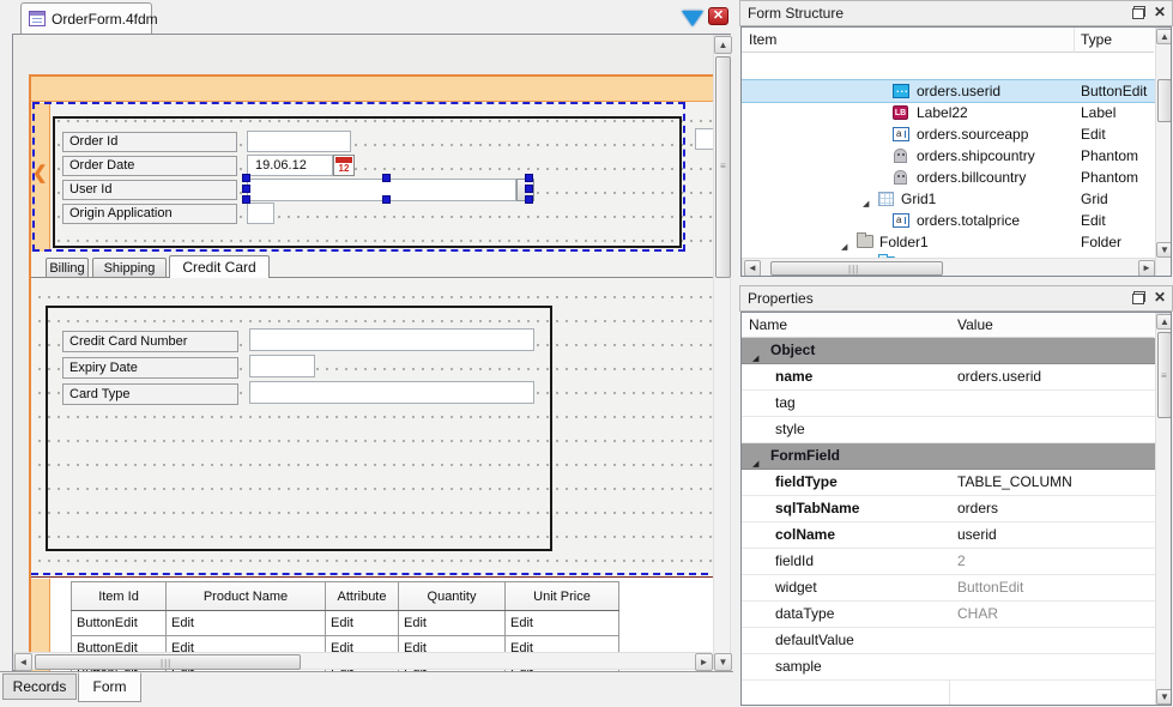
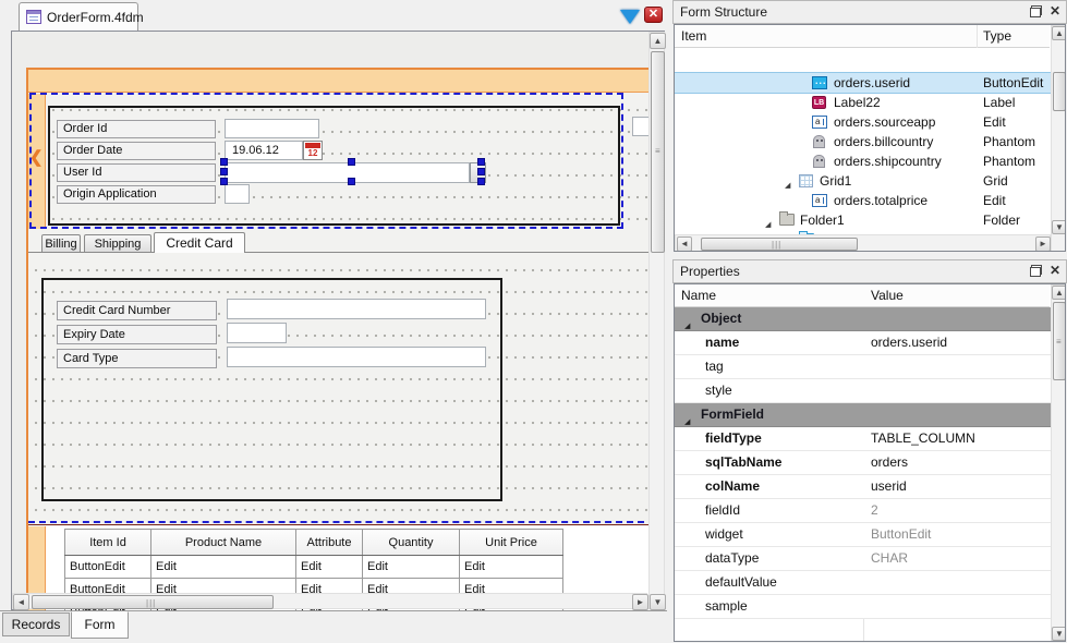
  OrderForm.4fdm
  ✕
  ❮
  Order Id
  Order Date
  19.06.12
  12
  User Id
  Origin Application
  Billing
  Shipping
  Credit Card
  Credit Card Number
  Expiry Date
  Card Type
  Item Id	Product Name	Attribute	Quantity	Unit Price
  ButtonEdit	Edit	Edit	Edit	Edit
  ButtonEdit	Edit	Edit	Edit	Edit
  ▲
  ≡
  ▼
  ◄
  |||
  ►
  Records
  Form
  Form Structure
  ✕
  Item
  Type
  orders.userid
  ButtonEdit
  Label22
  Label
  a
  orders.sourceapp
  Edit
- orders.shipcountry
+ orders.billcountry
  Phantom
- orders.billcountry
+ orders.shipcountry
  Phantom
  Grid1
  Grid
  a
  orders.totalprice
  Edit
  Folder1
  Folder
  ◄
  |||
  ►
  ▲
  ▼
  Properties
  ✕
  Name
  Value
  Object
  name
  orders.userid
  tag
  style
  FormField
  fieldType
  TABLE_COLUMN
  sqlTabName
  orders
  colName
  userid
  fieldId
  2
  widget
  ButtonEdit
  dataType
  CHAR
  defaultValue
  sample
  ▲
  ≡
  ▼
